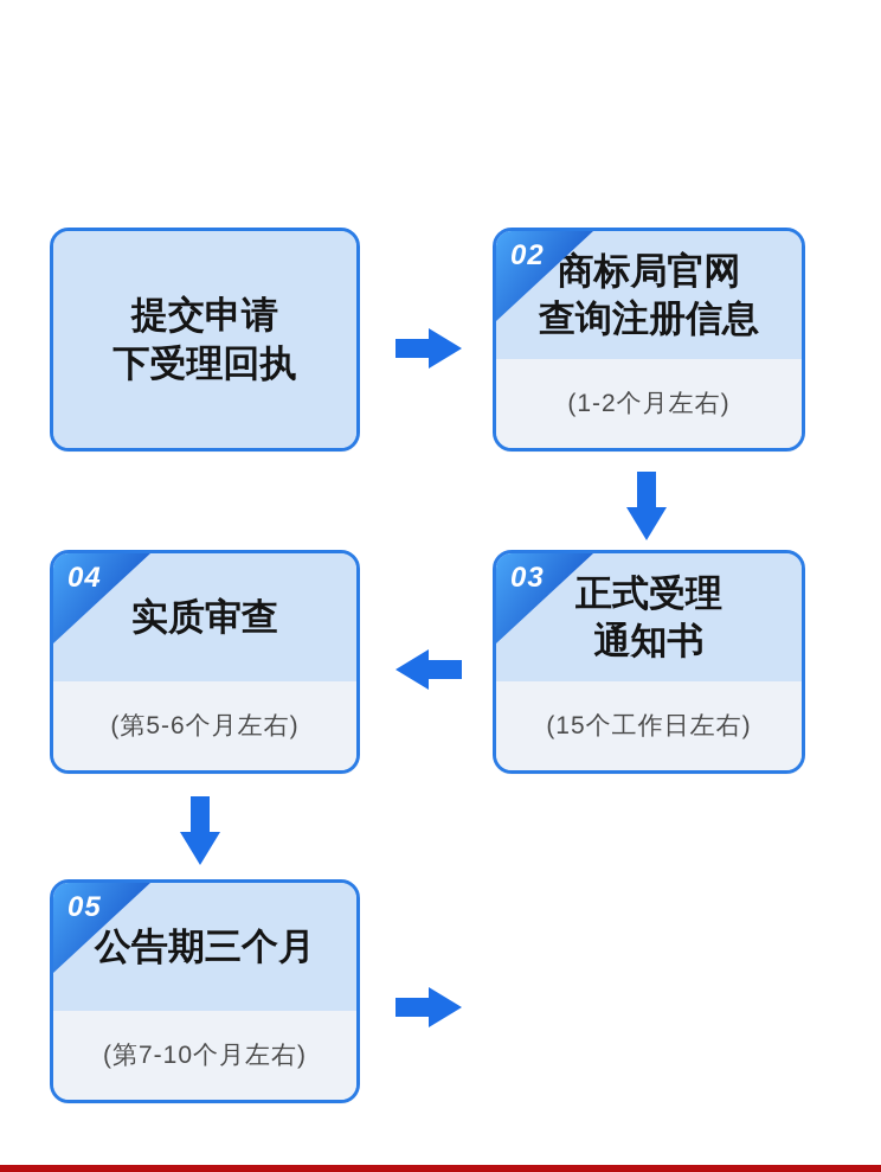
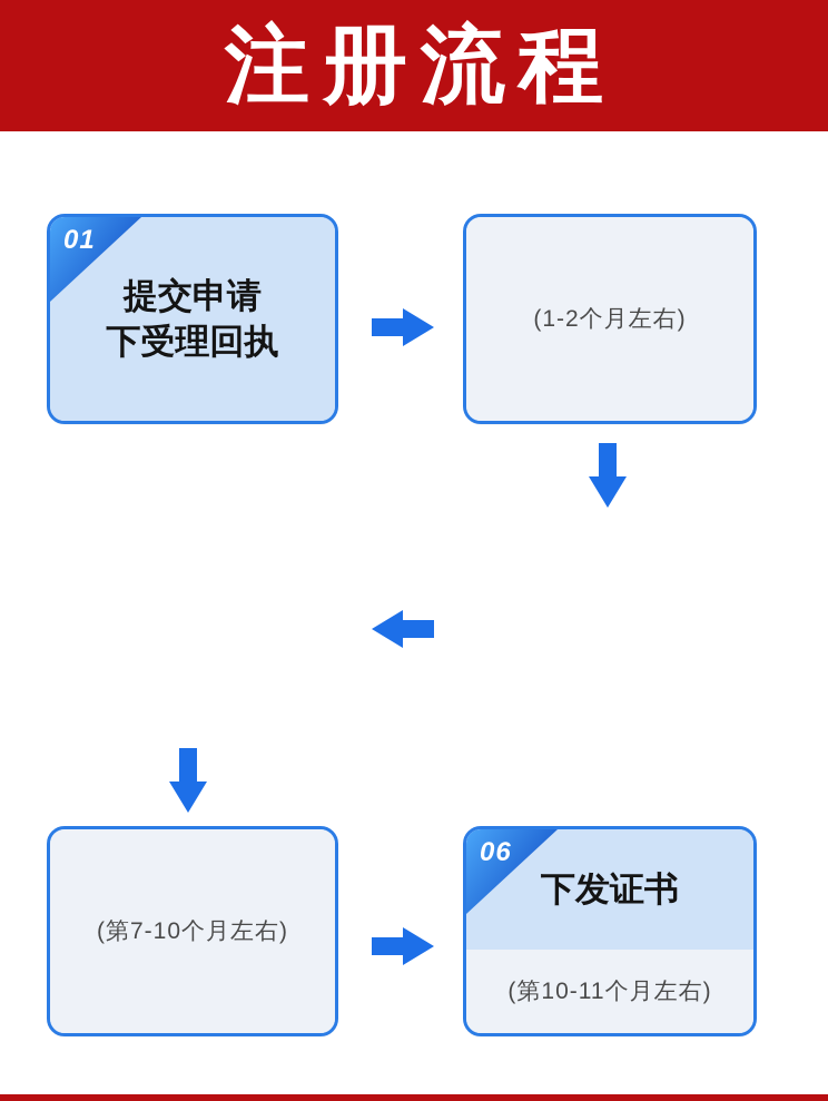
+ 注册流程
+ 01
  提交申请
  下受理回执
- 02
- 商标局官网
- 查询注册信息
  (1-2个月左右)
- 03
- 正式受理
- 通知书
- (15个工作日左右)
- 04
- 实质审查
- (第5-6个月左右)
- 05
- 公告期三个月
  (第7-10个月左右)
+ 06
+ 下发证书
+ (第10-11个月左右)
